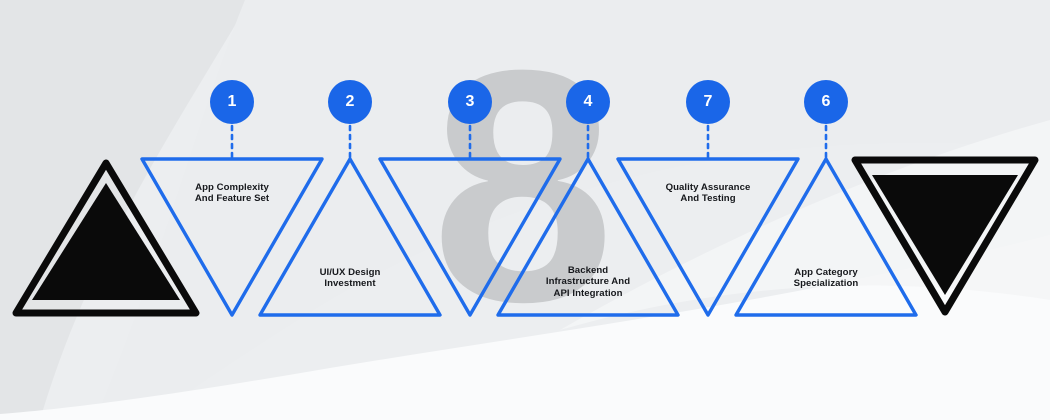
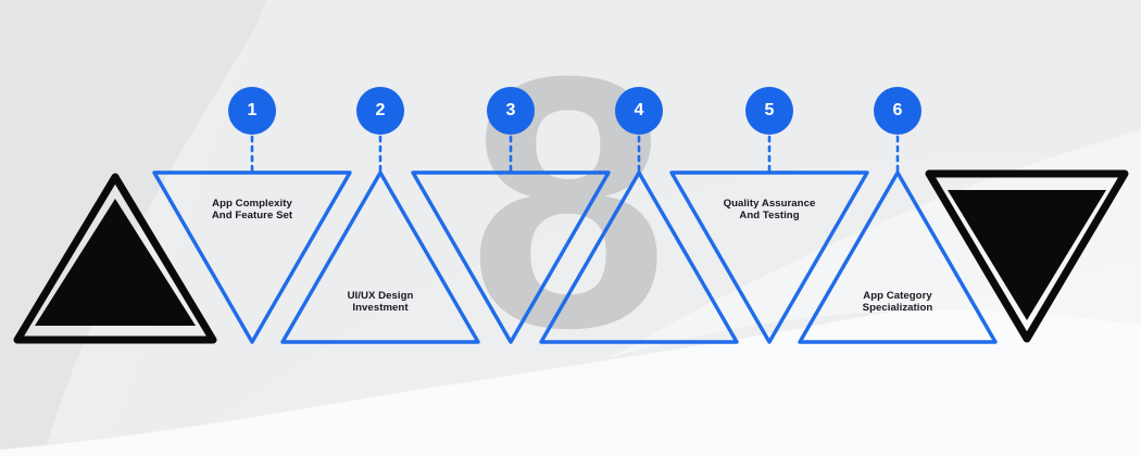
  8
  1
  2
  3
  4
- 7
+ 5
  6
  App Complexity
  And Feature Set
  UI/UX Design
  Investment
- Backend
- Infrastructure And
- API Integration
  Quality Assurance
  And Testing
  App Category
  Specialization
